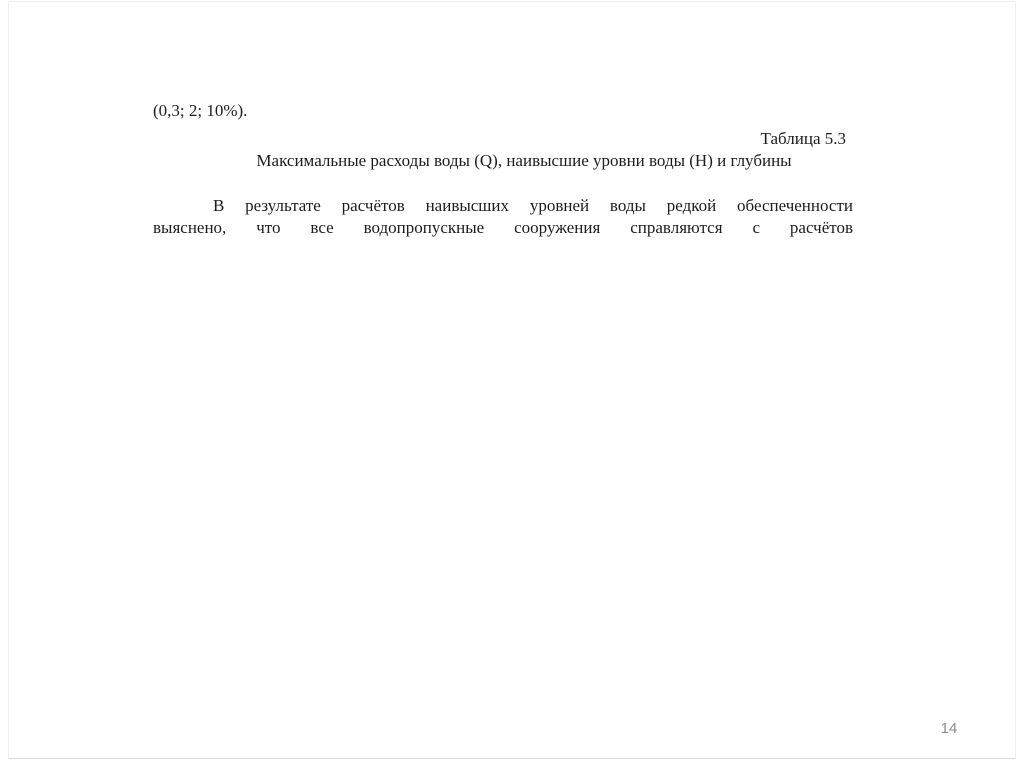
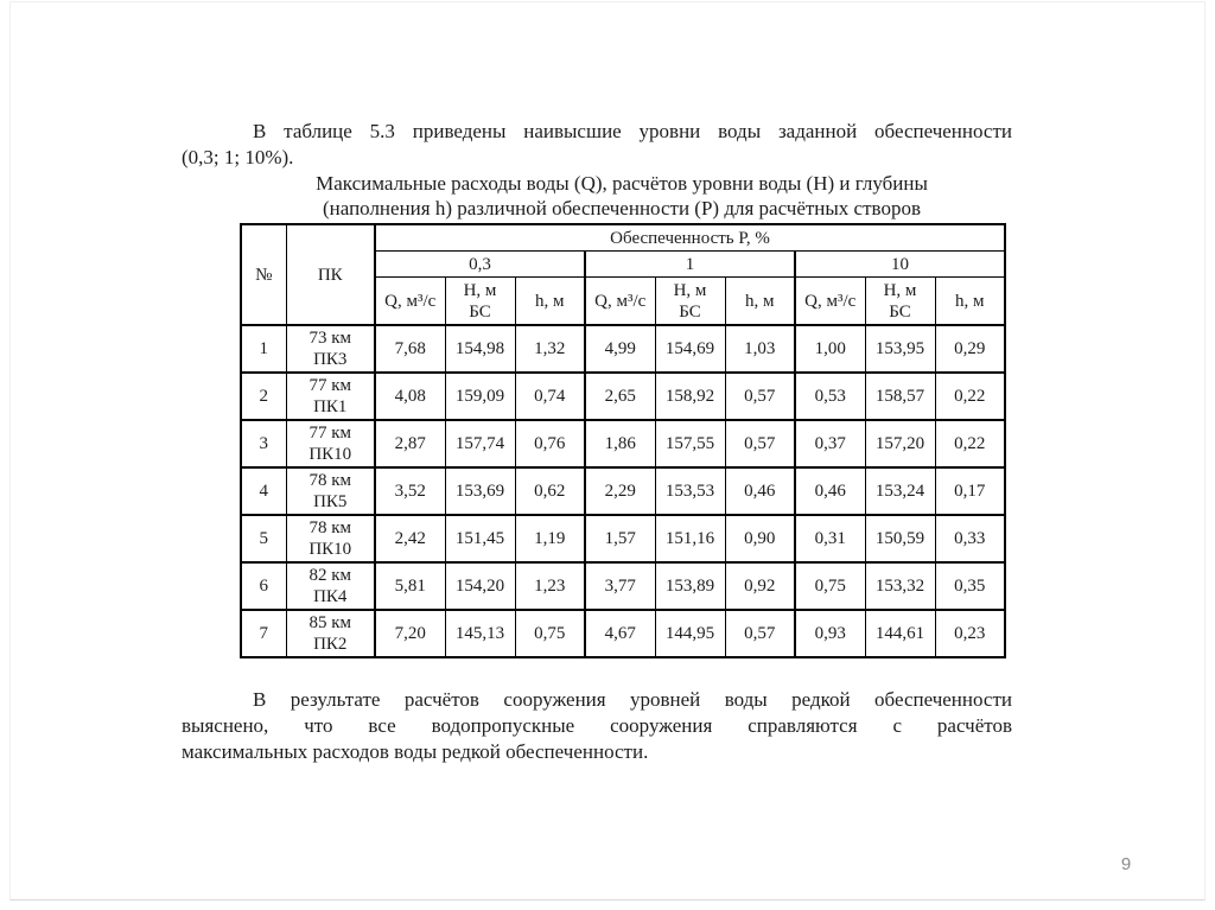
+ В таблице 5.3 приведены наивысшие уровни воды заданной обеспеченности
- (0,3; 2; 10%).
+ (0,3; 1; 10%).
- Таблица 5.3
- Максимальные расходы воды (Q), наивысшие уровни воды (Н) и глубины
+ Максимальные расходы воды (Q), расчётов уровни воды (Н) и глубины
+ (наполнения h) различной обеспеченности (Р) для расчётных створов
+ №	ПК	Обеспеченность Р, %
+ 0,3	1	10
+ Q, м³/с	Н, м БС	h, м	Q, м³/с	Н, м БС	h, м	Q, м³/с	Н, м БС	h, м
+ 1	73 км ПК3	7,68	154,98	1,32	4,99	154,69	1,03	1,00	153,95	0,29
+ 2	77 км ПК1	4,08	159,09	0,74	2,65	158,92	0,57	0,53	158,57	0,22
+ 3	77 км ПК10	2,87	157,74	0,76	1,86	157,55	0,57	0,37	157,20	0,22
+ 4	78 км ПК5	3,52	153,69	0,62	2,29	153,53	0,46	0,46	153,24	0,17
+ 5	78 км ПК10	2,42	151,45	1,19	1,57	151,16	0,90	0,31	150,59	0,33
+ 6	82 км ПК4	5,81	154,20	1,23	3,77	153,89	0,92	0,75	153,32	0,35
+ 7	85 км ПК2	7,20	145,13	0,75	4,67	144,95	0,57	0,93	144,61	0,23
- В результате расчётов наивысших уровней воды редкой обеспеченности
+ В результате расчётов сооружения уровней воды редкой обеспеченности
  выяснено, что все водопропускные сооружения справляются с расчётов
+ максимальных расходов воды редкой обеспеченности.
- 14
+ 9
